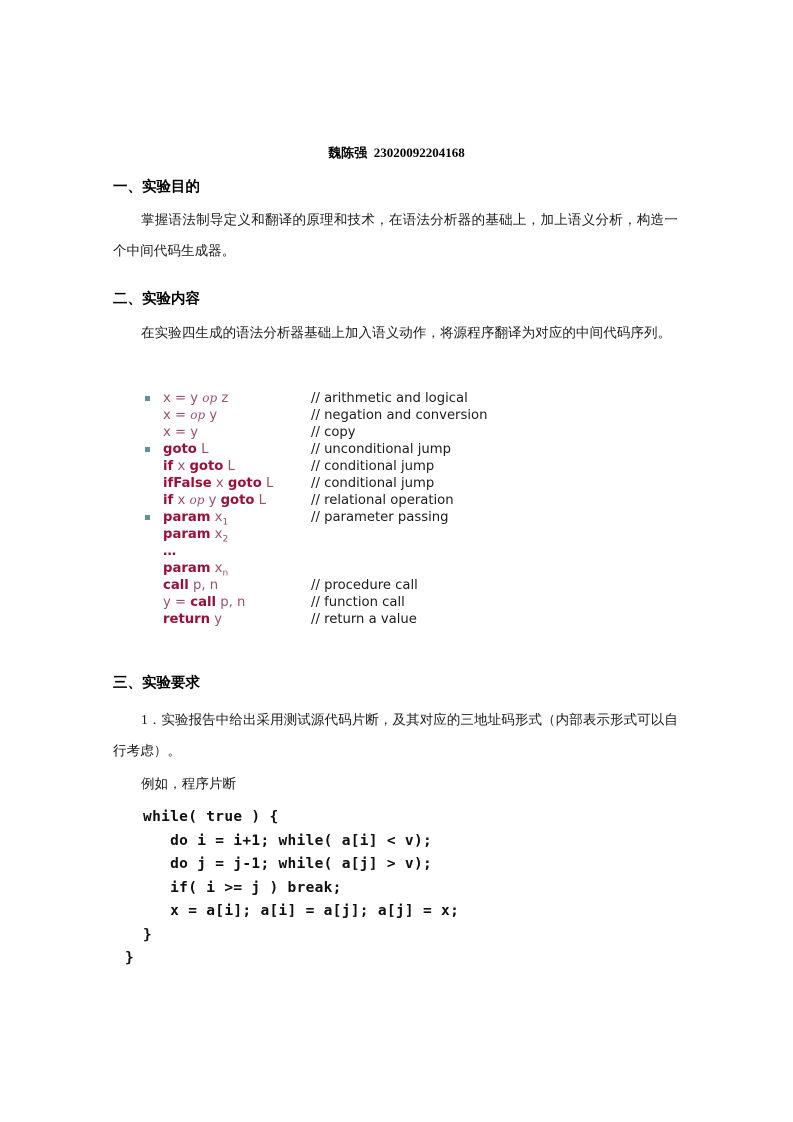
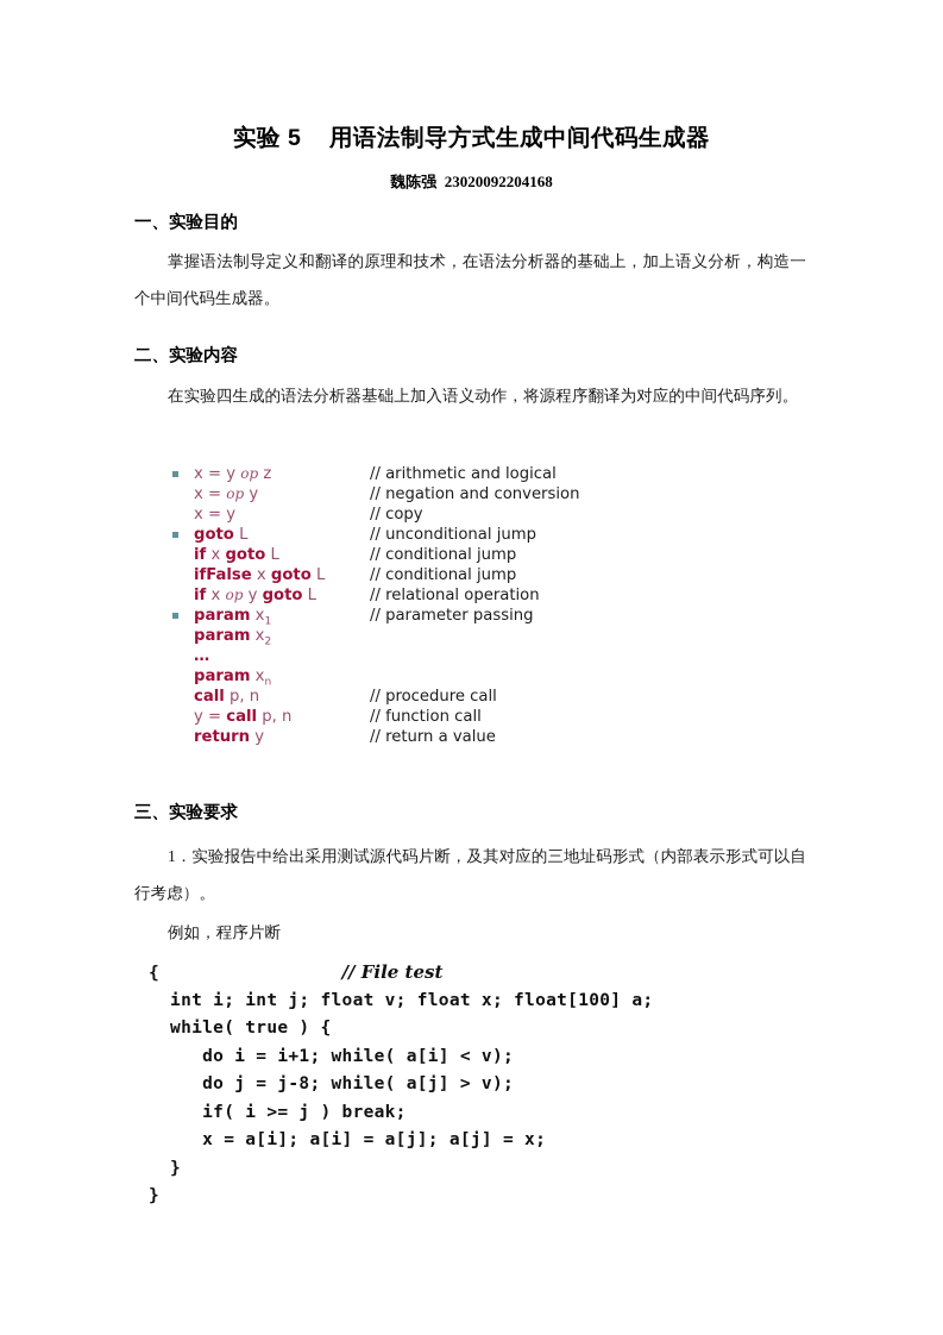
+ 实验 5 用语法制导方式生成中间代码生成器
  魏陈强 23020092204168
  一、实验目的
  掌握语法制导定义和翻译的原理和技术，在语法分析器的基础上，加上语义分析，构造一个中间代码生成器。
  二、实验内容
  在实验四生成的语法分析器基础上加入语义动作，将源程序翻译为对应的中间代码序列。
  x = y op z
  // arithmetic and logical
  x = op y
  // negation and conversion
  x = y
  // copy
  goto L
  // unconditional jump
  if x goto L
  // conditional jump
  ifFalse x goto L
  // conditional jump
  if x op y goto L
  // relational operation
  param x1
  // parameter passing
  param x2
  …
  param xn
  call p, n
  // procedure call
  y = call p, n
  // function call
  return y
  // return a value
  三、实验要求
  1．实验报告中给出采用测试源代码片断，及其对应的三地址码形式（内部表示形式可以自行考虑）。
  例如，程序片断
+ { // File test
+ int i; int j; float v; float x; float[100] a;
  while( true ) {
  do i = i+1; while( a[i] < v);
- do j = j-1; while( a[j] > v);
+ do j = j-8; while( a[j] > v);
  if( i >= j ) break;
  x = a[i]; a[i] = a[j]; a[j] = x;
  }
  }
